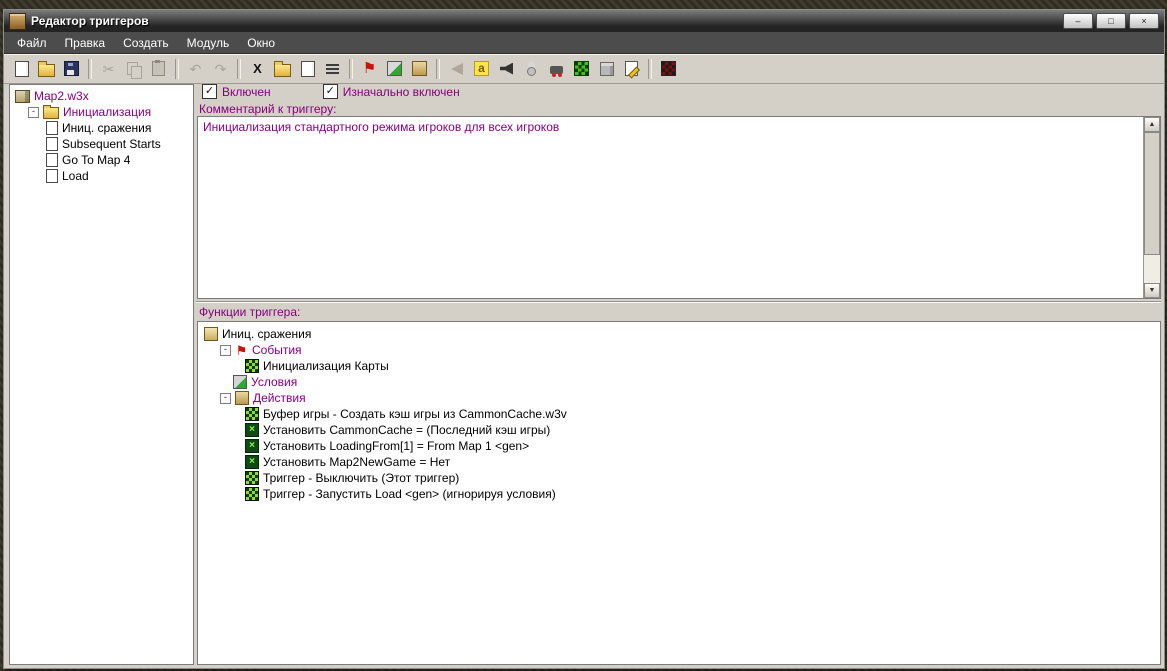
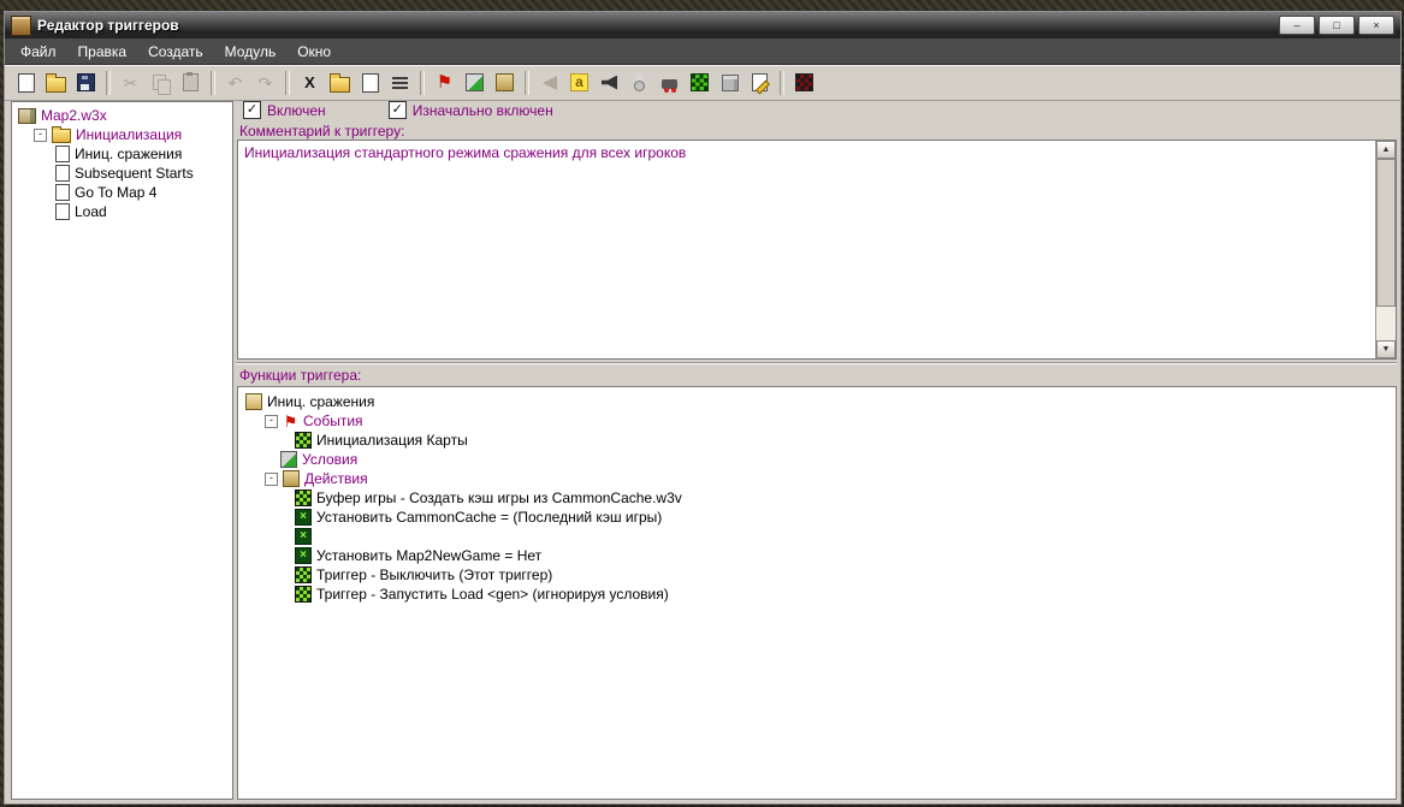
  Редактор триггеров
  –
  □
  ×
  Файл
  Правка
  Создать
  Модуль
  Окно
  ✂
  ↶
  ↷
  X
  ⚑
  a
  Map2.w3x
  Инициализация
  Иниц. сражения
  Subsequent Starts
  Go To Map 4
  Load
  Включен
  Изначально включен
  Комментарий к триггеру:
- Инициализация стандартного режима игроков для всех игроков
+ Инициализация стандартного режима сражения для всех игроков
  Функции триггера:
  Иниц. сражения
  События
  Инициализация Карты
  Условия
  Действия
  Буфер игры - Создать кэш игры из CammonCache.w3v
  Установить CammonCache = (Последний кэш игры)
- Установить LoadingFrom[1] = From Map 1 <gen>
  Установить Map2NewGame = Нет
  Триггер - Выключить (Этот триггер)
  Триггер - Запустить Load <gen> (игнорируя условия)
